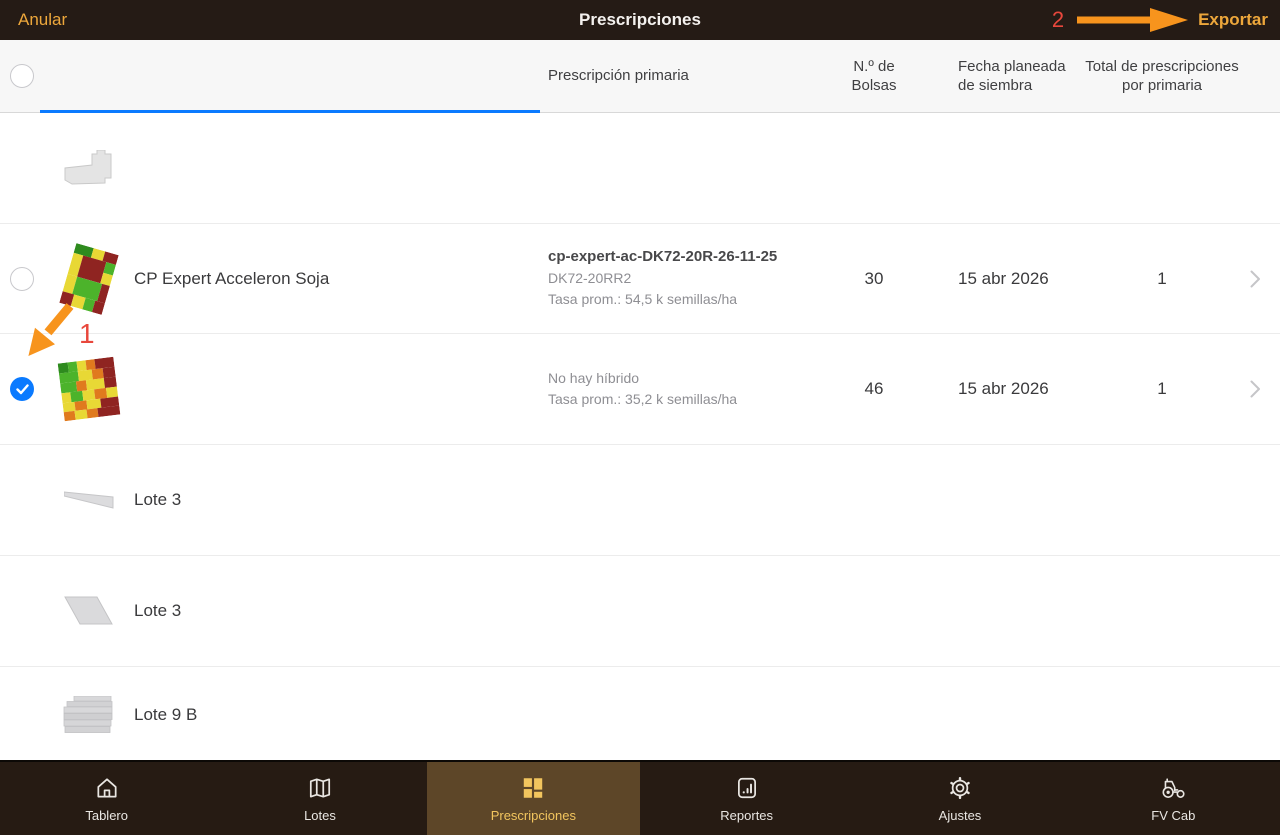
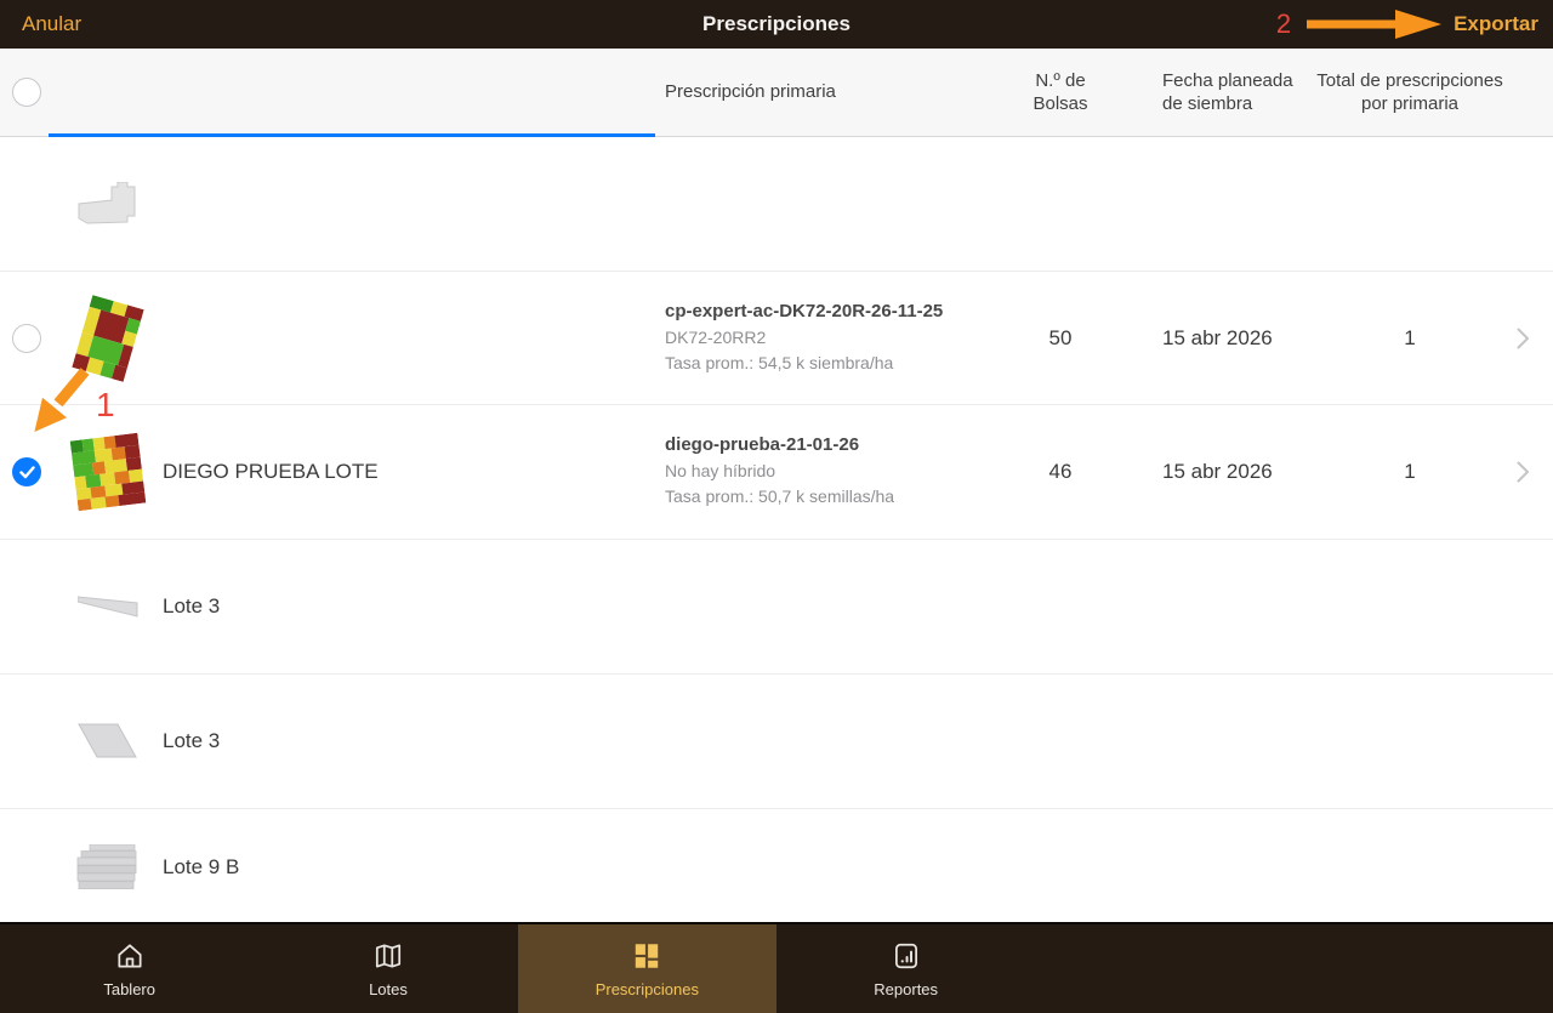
  Anular
  Prescripciones
  2
  Exportar
  Prescripción primaria
  N.º de Bolsas
  Fecha planeada de siembra
  Total de prescripciones por primaria
- CP Expert Acceleron Soja
  cp-expert-ac-DK72-20R-26-11-25
  DK72-20RR2
- Tasa prom.: 54,5 k semillas/ha
+ Tasa prom.: 54,5 k siembra/ha
- 30
+ 50
  15 abr 2026
  1
+ DIEGO PRUEBA LOTE
+ diego-prueba-21-01-26
  No hay híbrido
- Tasa prom.: 35,2 k semillas/ha
+ Tasa prom.: 50,7 k semillas/ha
  46
  15 abr 2026
  1
  Lote 3
  Lote 3
  Lote 9 B
  1
  Tablero
  Lotes
  Prescripciones
  Reportes
- Ajustes
- FV Cab
